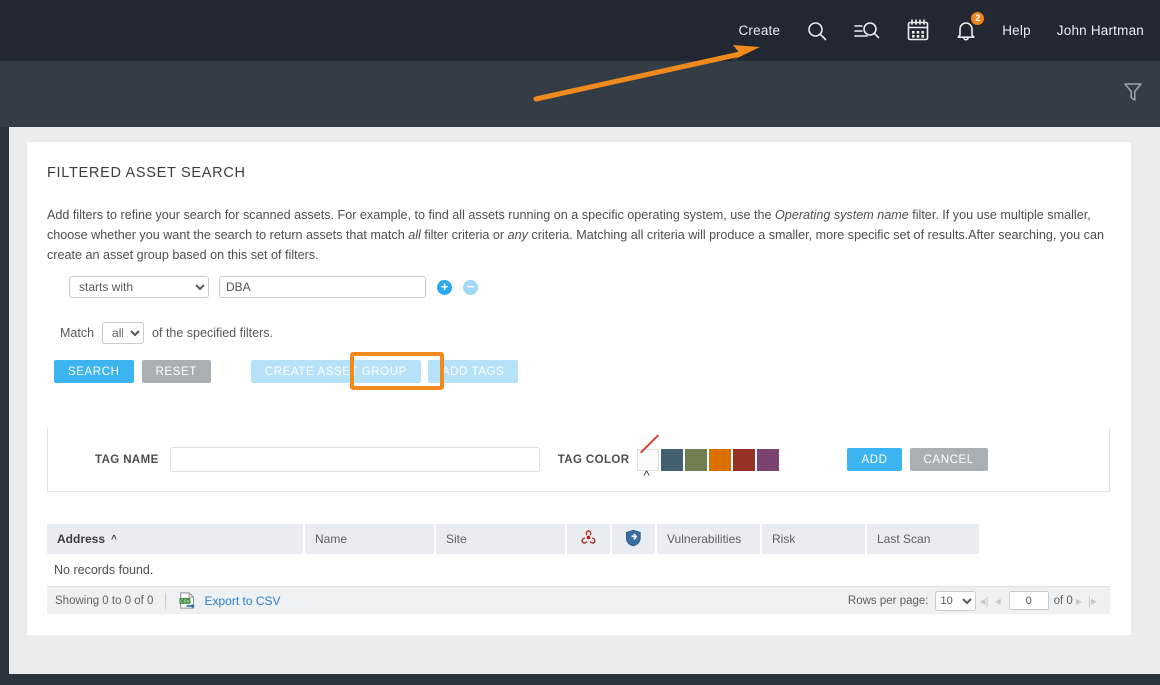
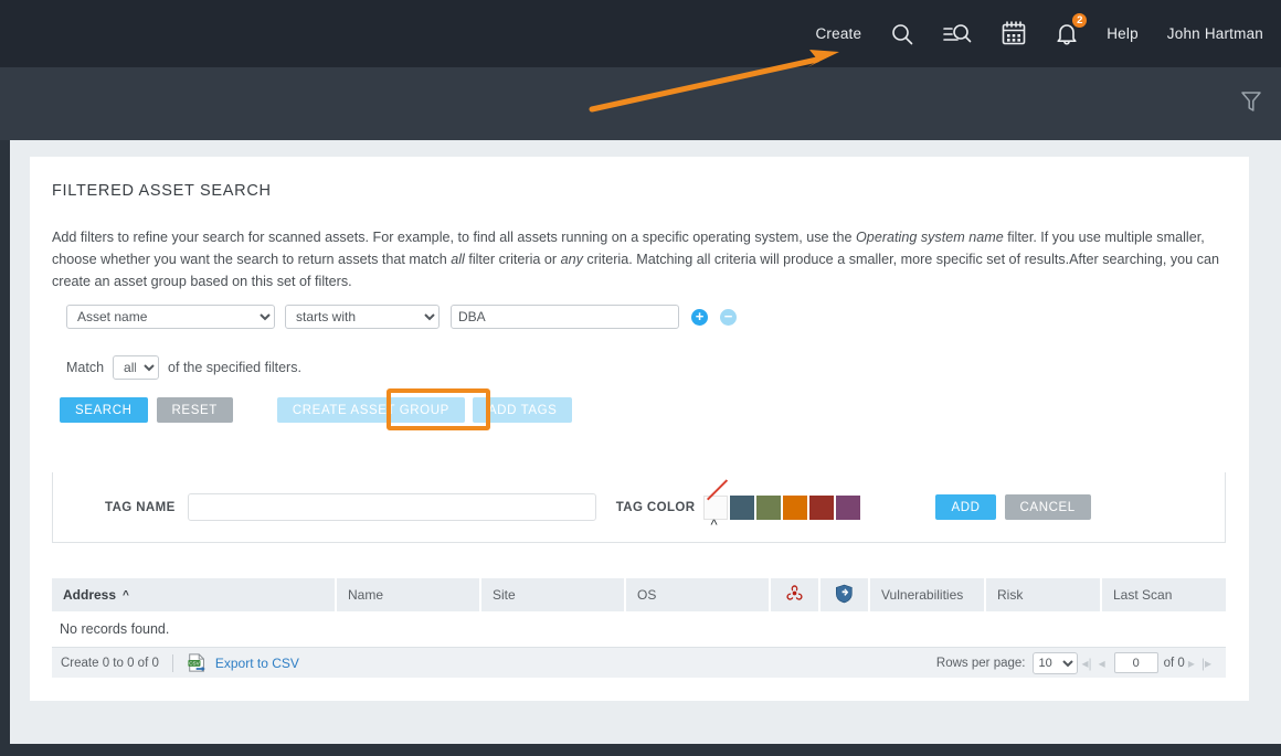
  Create
  2
  Help
  John Hartman
  FILTERED ASSET SEARCH
  Add filters to refine your search for scanned assets. For example, to find all assets running on a specific operating system, use the Operating system name filter. If you use multiple smaller, choose whether you want the search to return assets that match all filter criteria or any criteria. Matching all criteria will produce a smaller, more specific set of results.After searching, you can create an asset group based on this set of filters.
+ Asset name
  starts with
  DBA
  +
  −
  Match
  all
  of the specified filters.
  SEARCH
  RESET
  CREATE ASSET GROUP
  ADD TAGS
  TAG NAME
  TAG COLOR
  ^
  ADD
  CANCEL
  Address
  ^
  Name
  Site
+ OS
  Vulnerabilities
  Risk
  Last Scan
  No records found.
- Showing 0 to 0 of 0
+ Create 0 to 0 of 0
  Export to CSV
  Rows per page:
  10
  ◂|
  ◂
  0
  of 0
  ▸
  |▸
